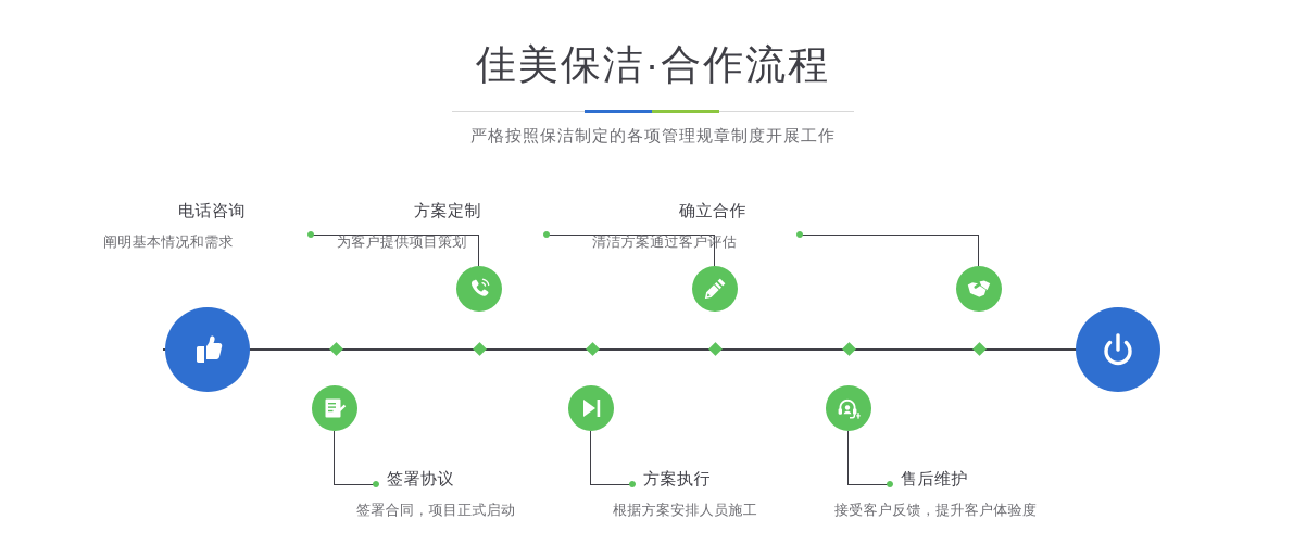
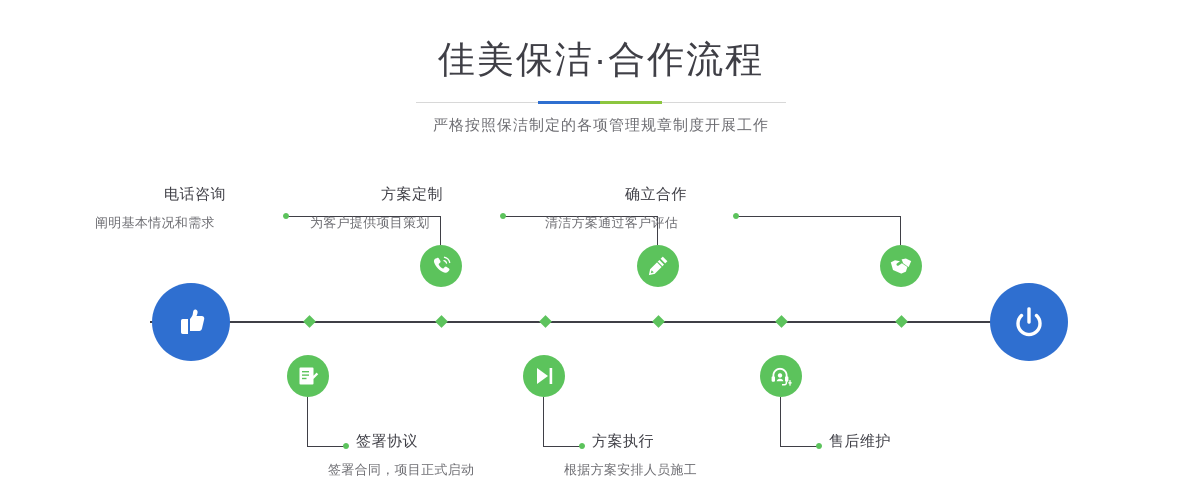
  佳美保洁·合作流程
  严格按照保洁制定的各项管理规章制度开展工作
  电话咨询
  阐明基本情况和需求
  签署协议
  签署合同，项目正式启动
  方案定制
  为客户提供项目策划
  方案执行
  根据方案安排人员施工
  确立合作
  清洁方案通过客户评估
  售后维护
- 接受客户反馈，提升客户体验度
